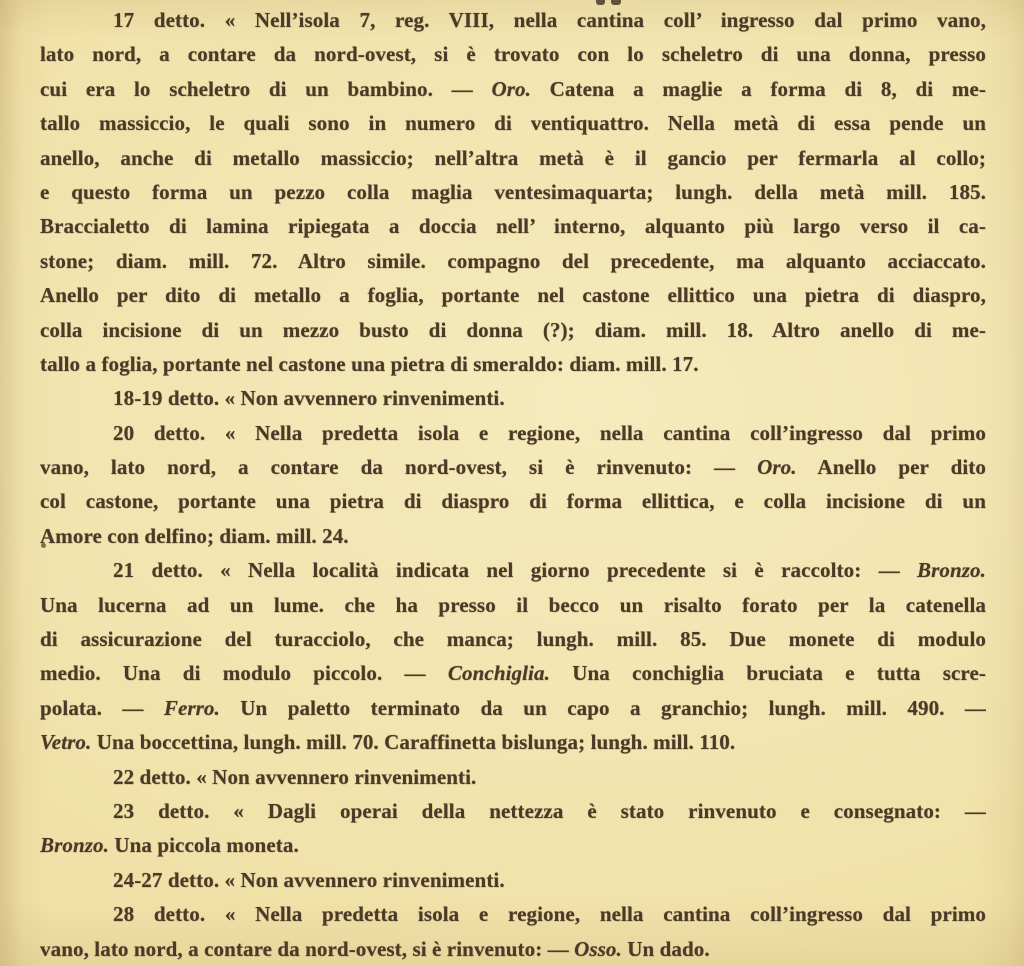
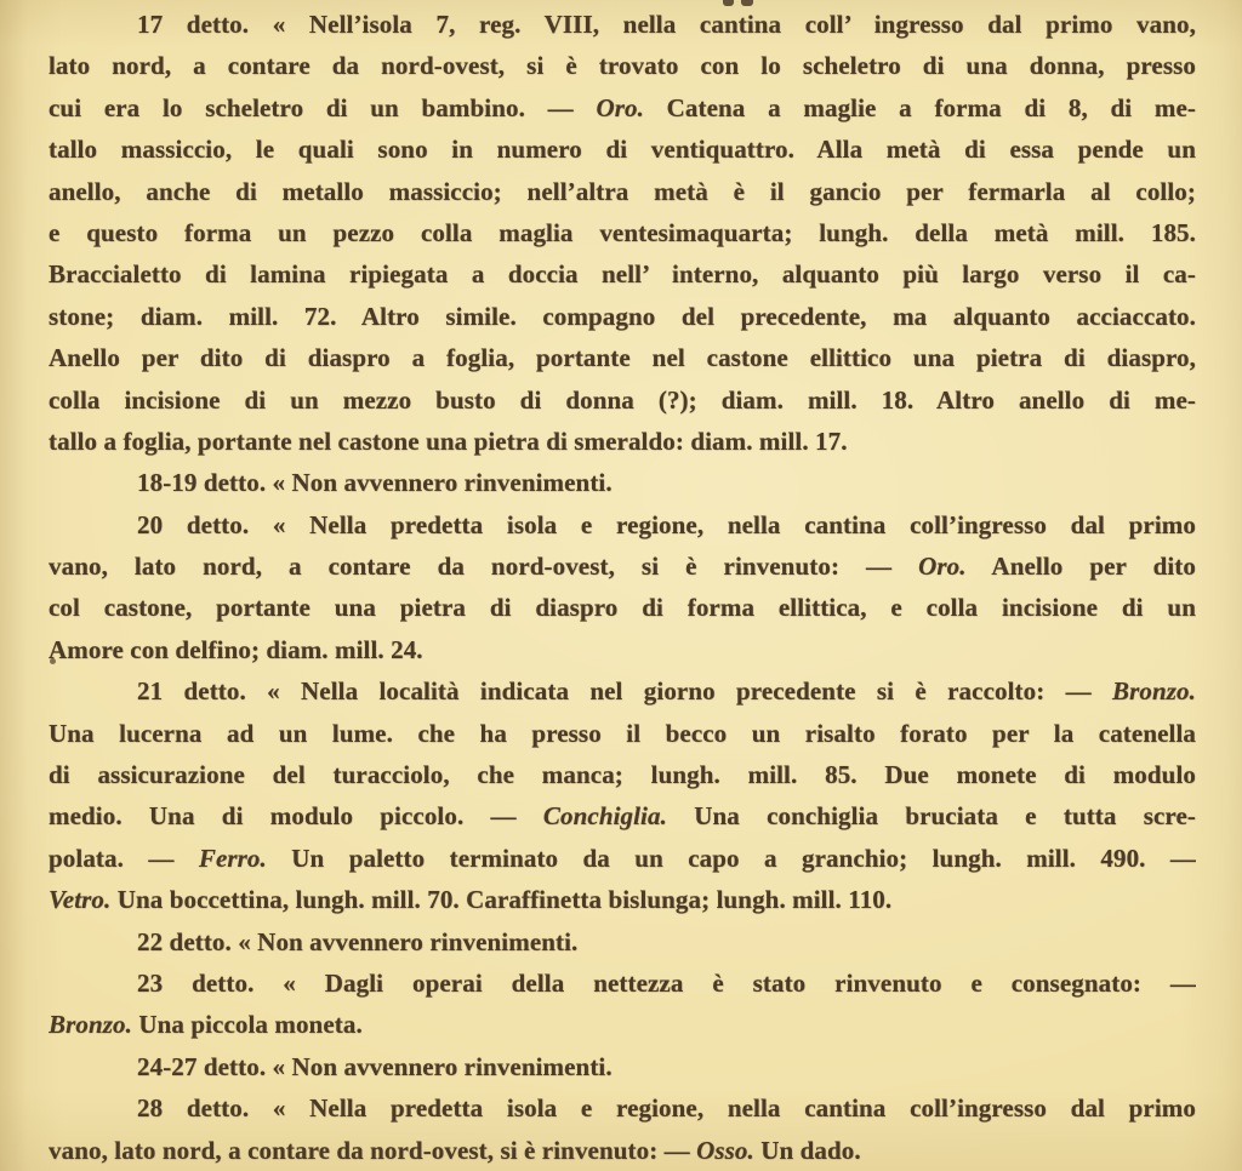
  17 detto. « Nell’isola 7, reg. VIII, nella cantina coll’ ingresso dal primo vano,
  lato nord, a contare da nord-ovest, si è trovato con lo scheletro di una donna, presso
  cui era lo scheletro di un bambino. — Oro. Catena a maglie a forma di 8, di me-
- tallo massiccio, le quali sono in numero di ventiquattro. Nella metà di essa pende un
+ tallo massiccio, le quali sono in numero di ventiquattro. Alla metà di essa pende un
  anello, anche di metallo massiccio; nell’altra metà è il gancio per fermarla al collo;
  e questo forma un pezzo colla maglia ventesimaquarta; lungh. della metà mill. 185.
  Braccialetto di lamina ripiegata a doccia nell’ interno, alquanto più largo verso il ca-
  stone; diam. mill. 72. Altro simile. compagno del precedente, ma alquanto acciaccato.
- Anello per dito di metallo a foglia, portante nel castone ellittico una pietra di diaspro,
+ Anello per dito di diaspro a foglia, portante nel castone ellittico una pietra di diaspro,
  colla incisione di un mezzo busto di donna (?); diam. mill. 18. Altro anello di me-
  tallo a foglia, portante nel castone una pietra di smeraldo: diam. mill. 17.
  18-19 detto. « Non avvennero rinvenimenti.
  20 detto. « Nella predetta isola e regione, nella cantina coll’ingresso dal primo
  vano, lato nord, a contare da nord-ovest, si è rinvenuto: — Oro. Anello per dito
  col castone, portante una pietra di diaspro di forma ellittica, e colla incisione di un
  Amore con delfino; diam. mill. 24.
  21 detto. « Nella località indicata nel giorno precedente si è raccolto: — Bronzo.
  Una lucerna ad un lume. che ha presso il becco un risalto forato per la catenella
  di assicurazione del turacciolo, che manca; lungh. mill. 85. Due monete di modulo
  medio. Una di modulo piccolo. — Conchiglia. Una conchiglia bruciata e tutta scre-
  polata. — Ferro. Un paletto terminato da un capo a granchio; lungh. mill. 490. —
  Vetro. Una boccettina, lungh. mill. 70. Caraffinetta bislunga; lungh. mill. 110.
  22 detto. « Non avvennero rinvenimenti.
  23 detto. « Dagli operai della nettezza è stato rinvenuto e consegnato: —
  Bronzo. Una piccola moneta.
  24-27 detto. « Non avvennero rinvenimenti.
  28 detto. « Nella predetta isola e regione, nella cantina coll’ingresso dal primo
  vano, lato nord, a contare da nord-ovest, si è rinvenuto: — Osso. Un dado.
